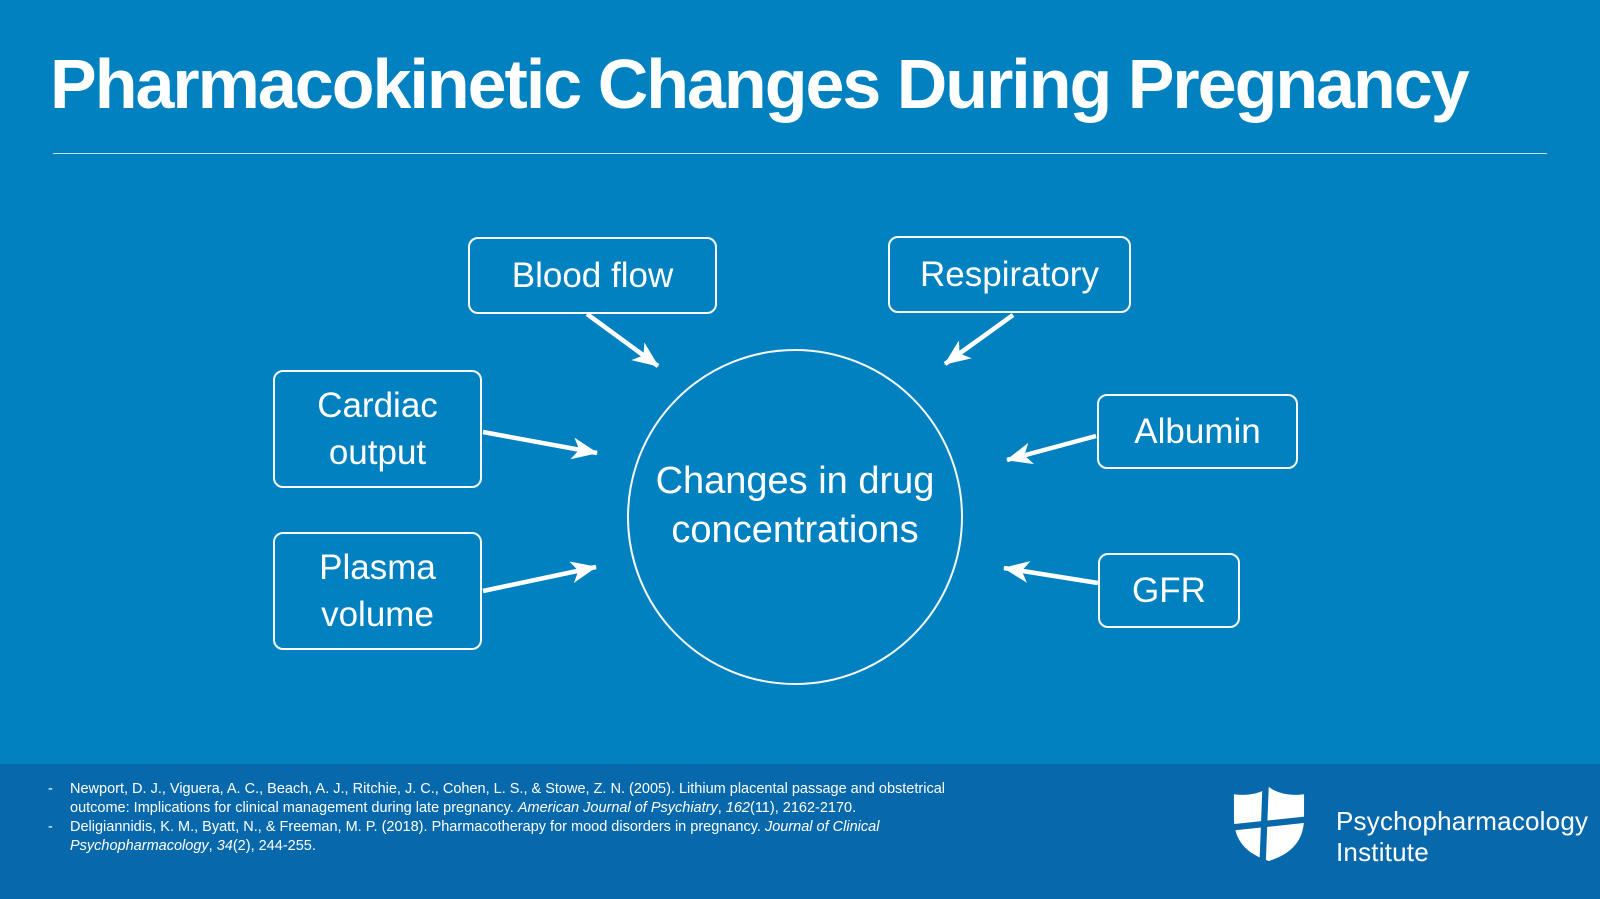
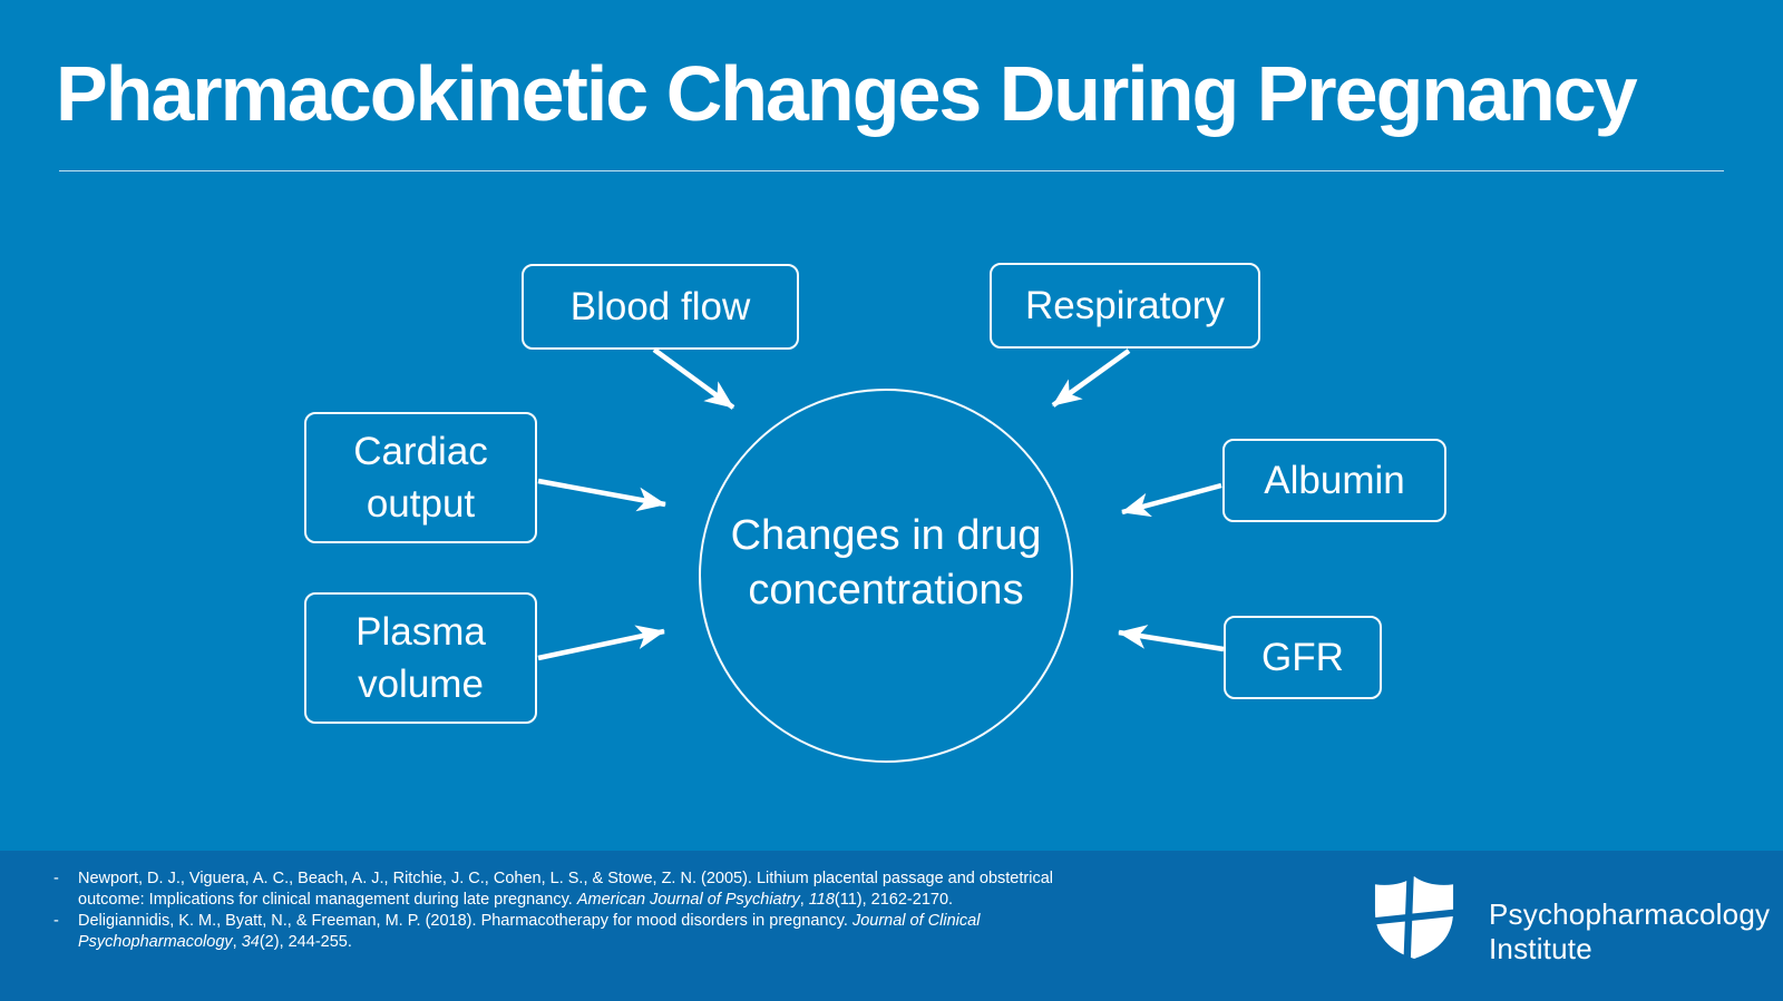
  Pharmacokinetic Changes During Pregnancy
  Blood flow
  Respiratory
  Cardiac output
  Plasma volume
  Albumin
  GFR
  Changes in drug concentrations
  -
- Newport, D. J., Viguera, A. C., Beach, A. J., Ritchie, J. C., Cohen, L. S., & Stowe, Z. N. (2005). Lithium placental passage and obstetrical outcome: Implications for clinical management during late pregnancy. American Journal of Psychiatry, 162(11), 2162-2170.
+ Newport, D. J., Viguera, A. C., Beach, A. J., Ritchie, J. C., Cohen, L. S., & Stowe, Z. N. (2005). Lithium placental passage and obstetrical outcome: Implications for clinical management during late pregnancy. American Journal of Psychiatry, 118(11), 2162-2170.
  -
  Deligiannidis, K. M., Byatt, N., & Freeman, M. P. (2018). Pharmacotherapy for mood disorders in pregnancy. Journal of Clinical Psychopharmacology, 34(2), 244-255.
  Psychopharmacology
  Institute
